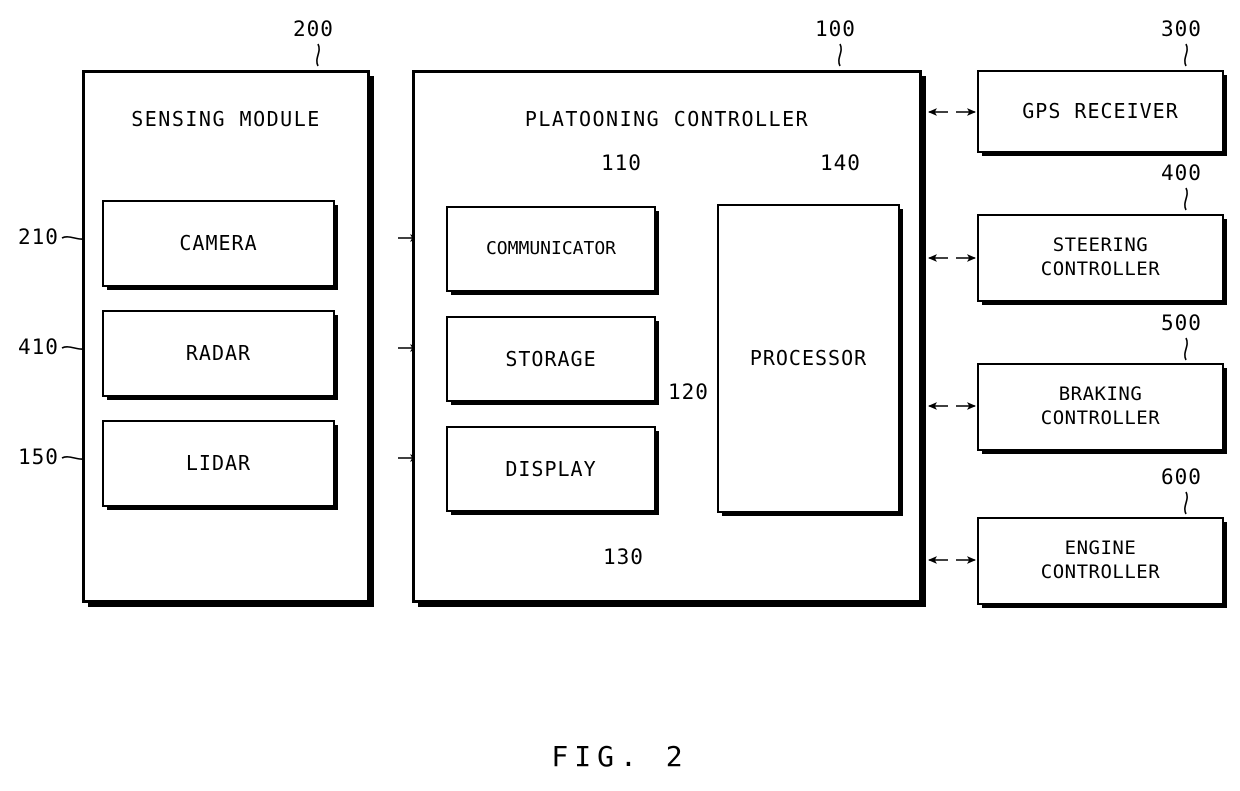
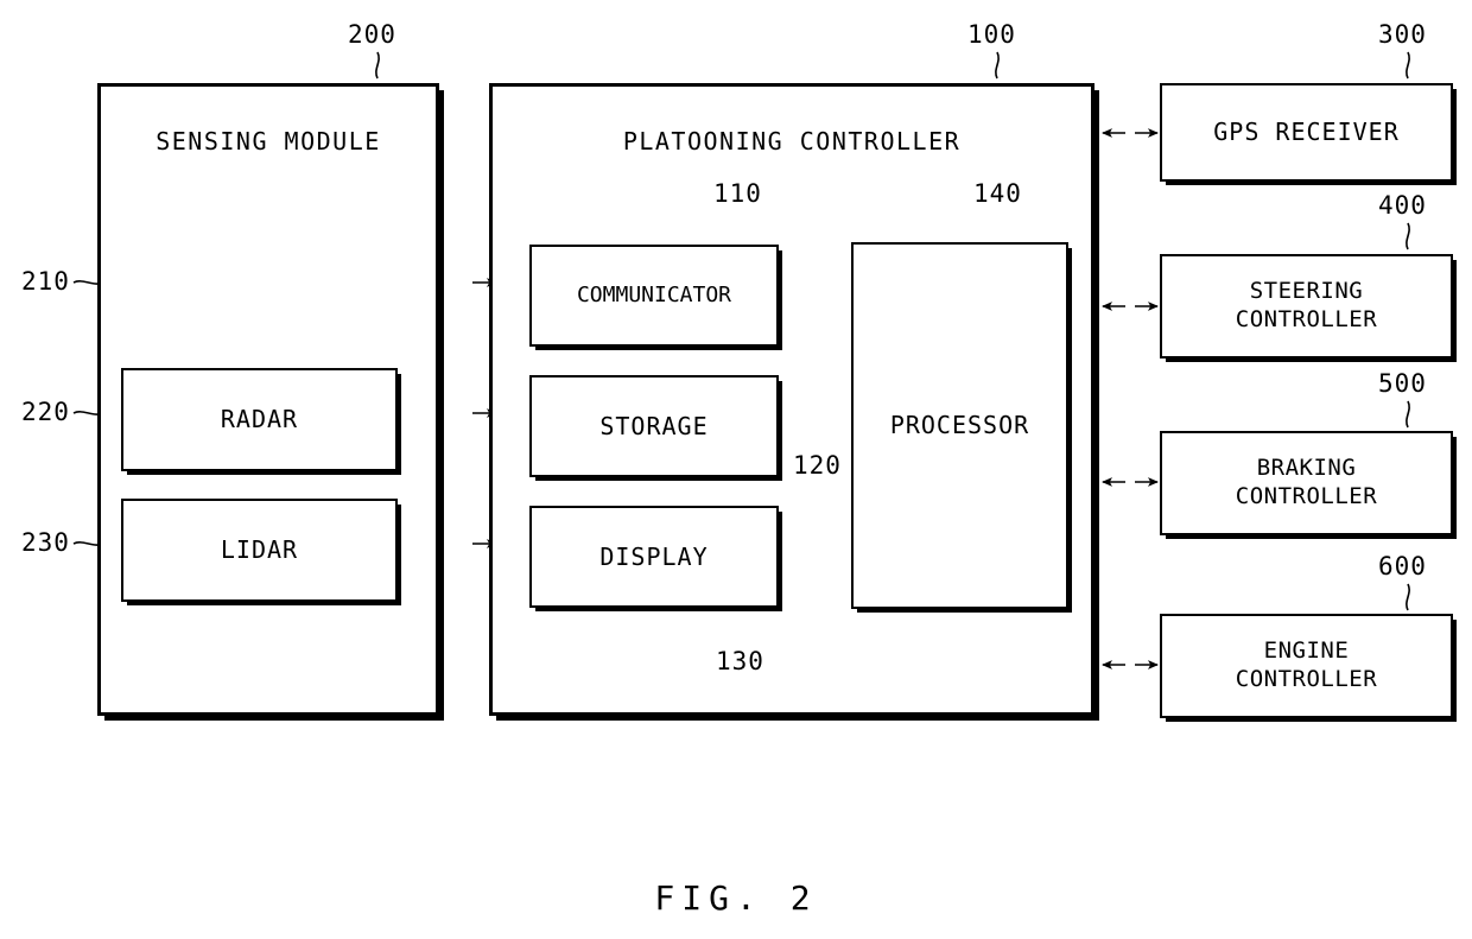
  SENSING MODULE
- CAMERA
  RADAR
  LIDAR
  PLATOONING CONTROLLER
  COMMUNICATOR
  STORAGE
  DISPLAY
  PROCESSOR
  GPS RECEIVER
  STEERING
  CONTROLLER
  BRAKING
  CONTROLLER
  ENGINE
  CONTROLLER
  200
  100
  300
  400
  500
  600
  110
  140
  120
  130
  210
- 410
+ 220
- 150
+ 230
  FIG. 2
